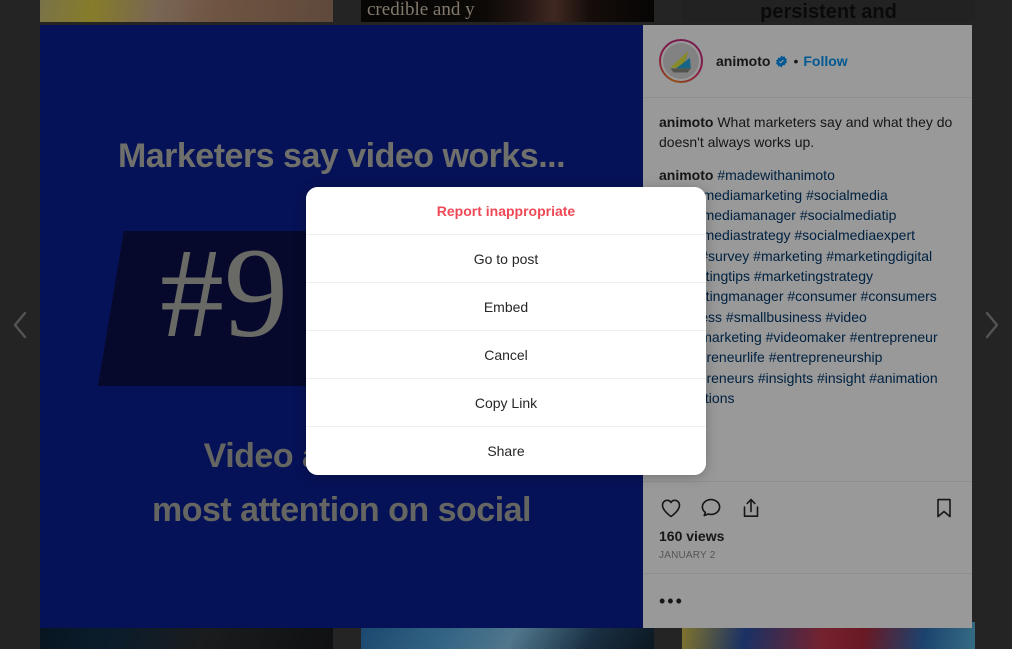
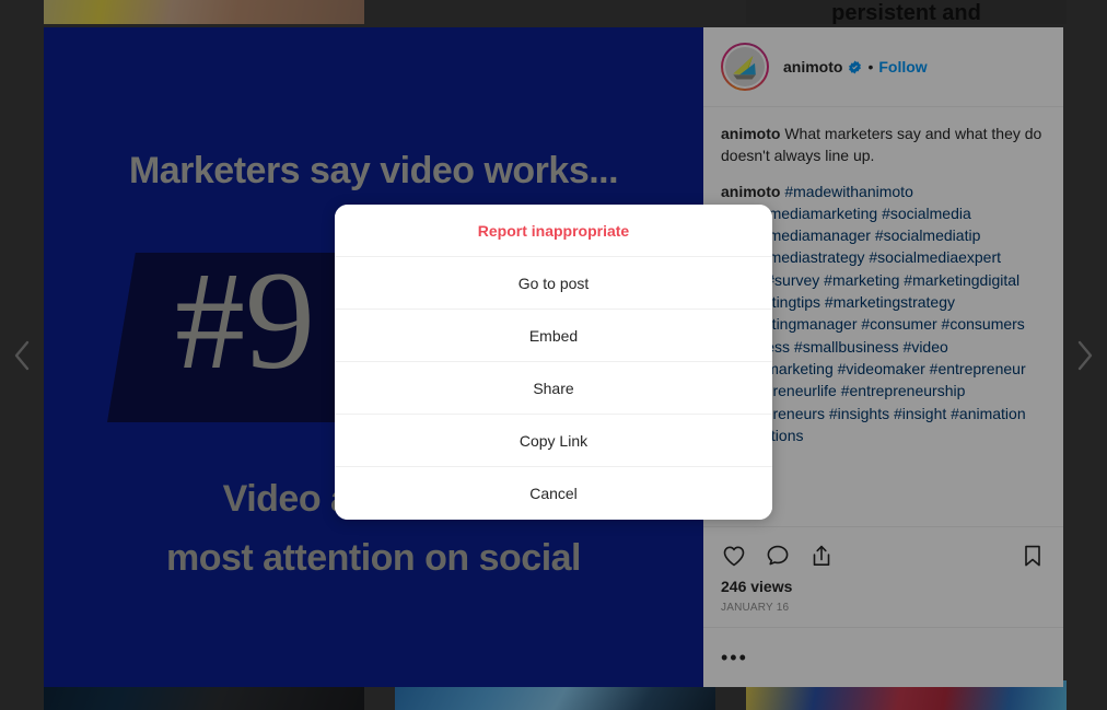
- credible and y
  persistent and
  Marketers say video works...
  #9
  most attention on social
  animoto
  •
  Follow
- animoto What marketers say and what they do doesn't always works up.
+ animoto What marketers say and what they do doesn't always line up.
  animoto #madewithanimoto mediamarketing #socialmedia mediamanager #socialmediatip mediastrategy #socialmediaexpert survey #marketing #marketingdigital tingtips #marketingstrategy tingmanager #consumer #consumers ss #smallbusiness #video marketing #videomaker #entrepreneur reneurlife #entrepreneurship reneurs #insights #insight #animation tions
- 160 views
+ 246 views
- JANUARY 2
+ JANUARY 16
  •••
  Report inappropriate
  Go to post
  Embed
- Cancel
+ Share
  Copy Link
- Share
+ Cancel
